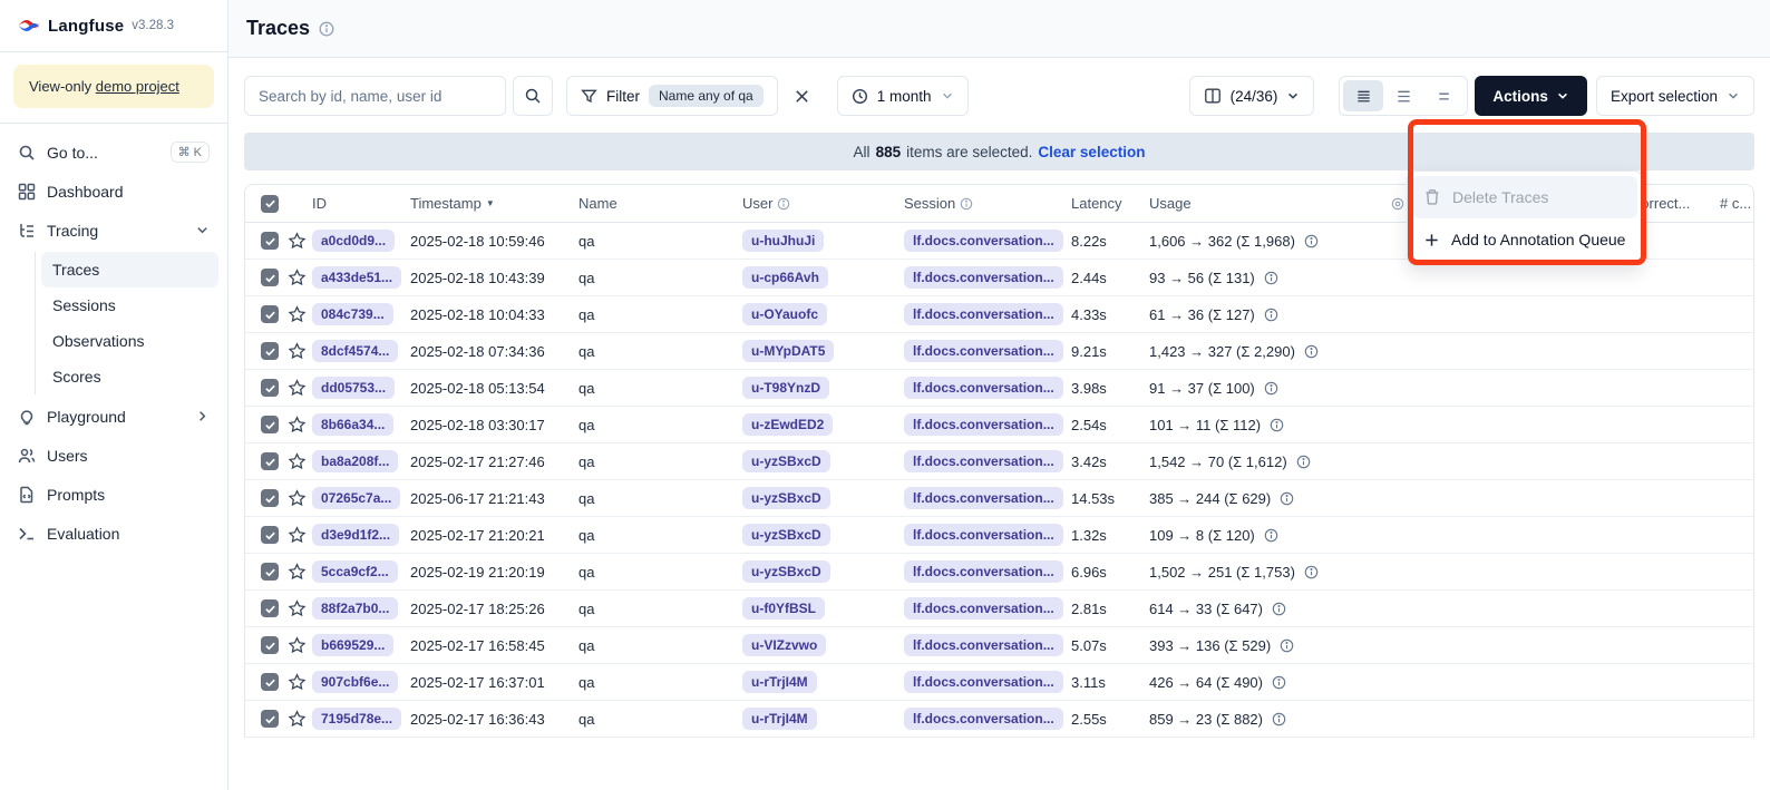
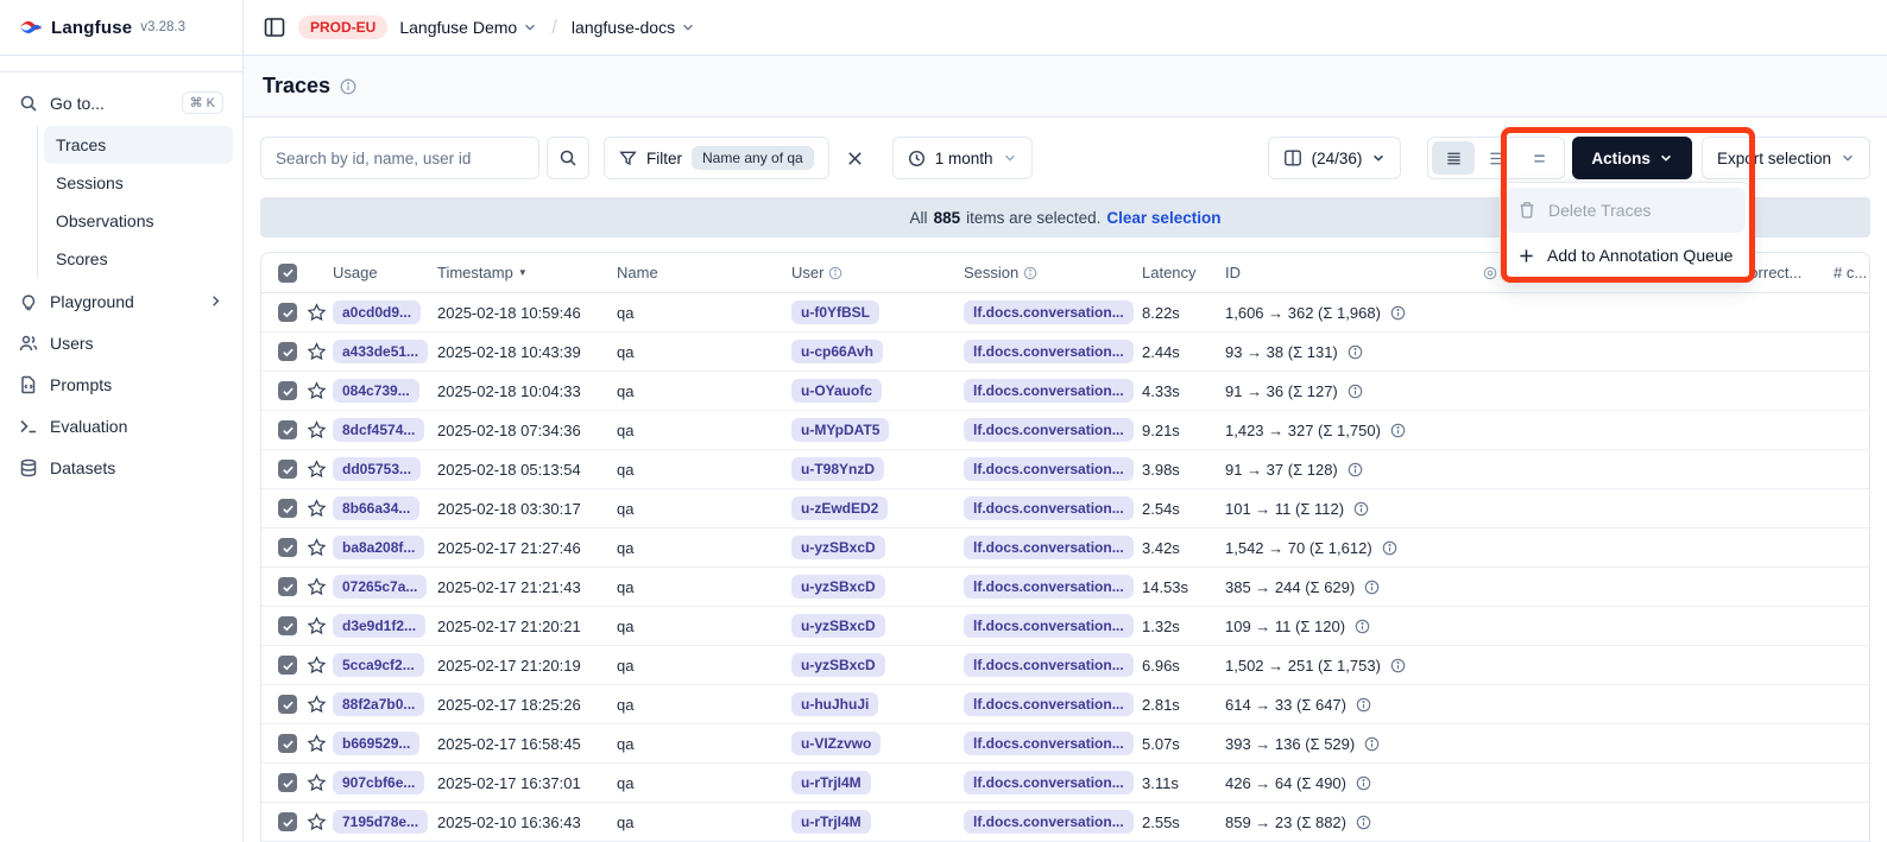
  Langfuse
  v3.28.3
- View-only demo project
  Go to...
  ⌘ K
- Dashboard
- Tracing
  Traces
  Sessions
  Observations
  Scores
  Playground
  Users
  Prompts
  Evaluation
+ Datasets
+ PROD-EU
+ Langfuse Demo
+ /
+ langfuse-docs
  Traces
  Search by id, name, user id
  Filter
  Name any of qa
  1 month
  (24/36)
  Actions
  Export selection
  All
  885
  items are selected.
  Clear selection
- ID
+ Usage
  Timestamp
  ▼
  Name
  User
  Session
  Latency
- Usage
+ ID
  # c...
  a0cd0d9...
  2025-02-18 10:59:46
  qa
- u-huJhuJi
+ u-f0YfBSL
  lf.docs.conversation...
  8.22s
  1,606 → 362 (Σ 1,968)
  a433de51...
  2025-02-18 10:43:39
  qa
  u-cp66Avh
  lf.docs.conversation...
  2.44s
- 93 → 56 (Σ 131)
+ 93 → 38 (Σ 131)
  084c739...
  2025-02-18 10:04:33
  qa
  u-OYauofc
  lf.docs.conversation...
  4.33s
- 61 → 36 (Σ 127)
+ 91 → 36 (Σ 127)
  8dcf4574...
  2025-02-18 07:34:36
  qa
  u-MYpDAT5
  lf.docs.conversation...
  9.21s
- 1,423 → 327 (Σ 2,290)
+ 1,423 → 327 (Σ 1,750)
  dd05753...
  2025-02-18 05:13:54
  qa
  u-T98YnzD
  lf.docs.conversation...
  3.98s
- 91 → 37 (Σ 100)
+ 91 → 37 (Σ 128)
  8b66a34...
  2025-02-18 03:30:17
  qa
  u-zEwdED2
  lf.docs.conversation...
  2.54s
  101 → 11 (Σ 112)
  ba8a208f...
  2025-02-17 21:27:46
  qa
  u-yzSBxcD
  lf.docs.conversation...
  3.42s
  1,542 → 70 (Σ 1,612)
  07265c7a...
- 2025-06-17 21:21:43
+ 2025-02-17 21:21:43
  qa
  u-yzSBxcD
  lf.docs.conversation...
  14.53s
  385 → 244 (Σ 629)
  d3e9d1f2...
  2025-02-17 21:20:21
  qa
  u-yzSBxcD
  lf.docs.conversation...
  1.32s
- 109 → 8 (Σ 120)
+ 109 → 11 (Σ 120)
  5cca9cf2...
- 2025-02-19 21:20:19
+ 2025-02-17 21:20:19
  qa
  u-yzSBxcD
  lf.docs.conversation...
  6.96s
  1,502 → 251 (Σ 1,753)
  88f2a7b0...
  2025-02-17 18:25:26
  qa
- u-f0YfBSL
+ u-huJhuJi
  lf.docs.conversation...
  2.81s
  614 → 33 (Σ 647)
  b669529...
  2025-02-17 16:58:45
  qa
  u-VIZzvwo
  lf.docs.conversation...
  5.07s
  393 → 136 (Σ 529)
  907cbf6e...
  2025-02-17 16:37:01
  qa
  u-rTrjI4M
  lf.docs.conversation...
  3.11s
  426 → 64 (Σ 490)
  7195d78e...
- 2025-02-17 16:36:43
+ 2025-02-10 16:36:43
  qa
  u-rTrjI4M
  lf.docs.conversation...
  2.55s
  859 → 23 (Σ 882)
  Delete Traces
  Add to Annotation Queue
